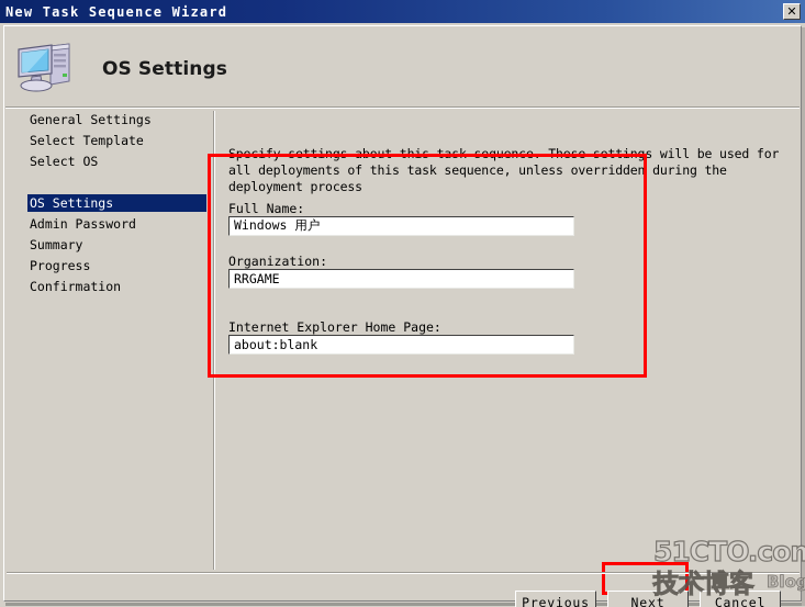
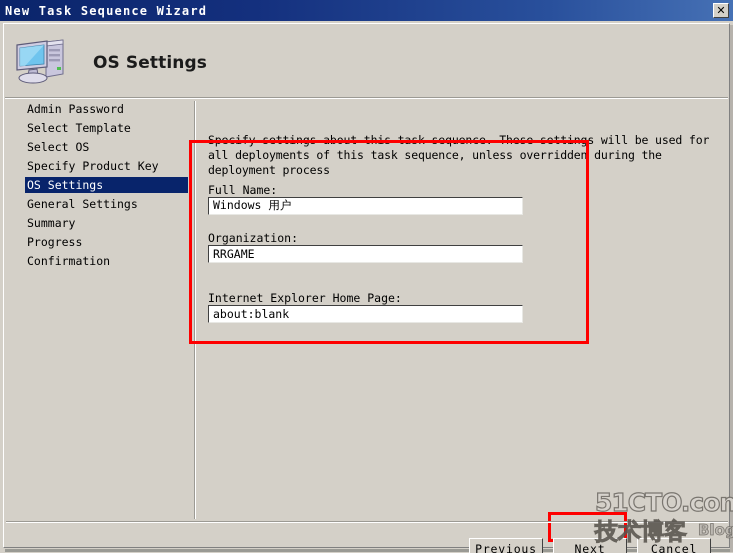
  New Task Sequence Wizard
  ✕
  OS Settings
- General Settings
+ Admin Password
  Select Template
  Select OS
+ Specify Product Key
  OS Settings
- Admin Password
+ General Settings
  Summary
  Progress
  Confirmation
  Specify settings about this task sequence. These settings will be used for all deployments of this task sequence, unless overridden during the deployment process
  Full Name:
  Windows 用户
  Organization:
  RRGAME
  Internet Explorer Home Page:
  about:blank
  Previous
  Next
  Cancel
  51CTO.com
  技术博客
  Blog
